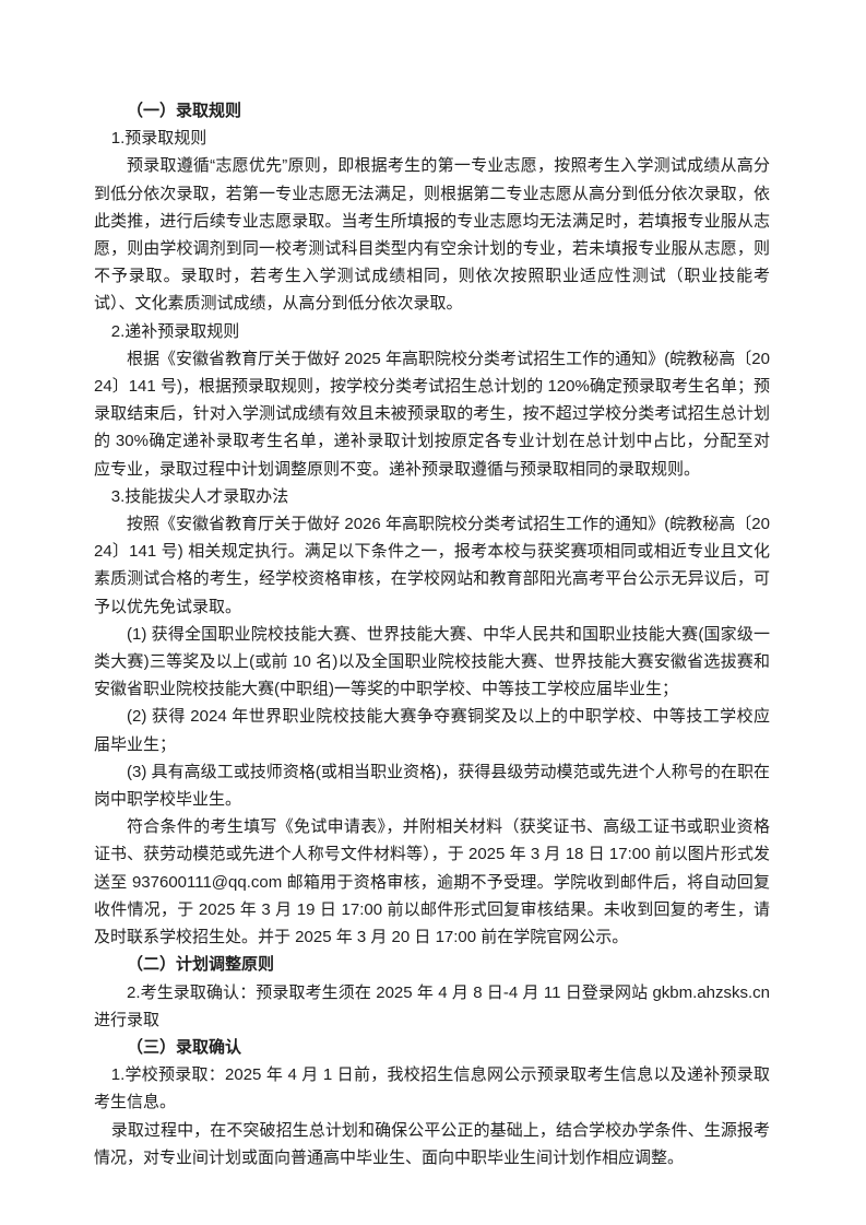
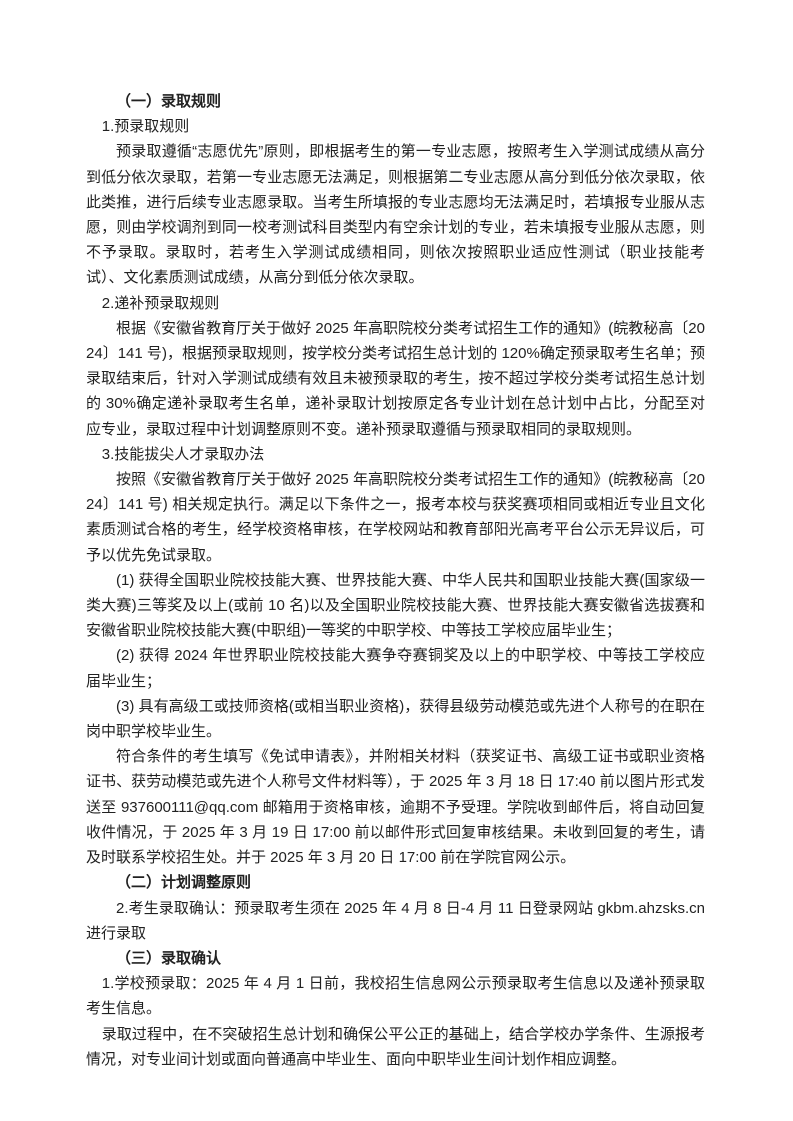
  （一）录取规则
  1.预录取规则
  预录取遵循“志愿优先”原则，即根据考生的第一专业志愿，按照考生入学测试成绩从高分到低分依次录取，若第一专业志愿无法满足，则根据第二专业志愿从高分到低分依次录取，依此类推，进行后续专业志愿录取。当考生所填报的专业志愿均无法满足时，若填报专业服从志愿，则由学校调剂到同一校考测试科目类型内有空余计划的专业，若未填报专业服从志愿，则不予录取。录取时，若考生入学测试成绩相同，则依次按照职业适应性测试（职业技能考试）、文化素质测试成绩，从高分到低分依次录取。
  2.递补预录取规则
  根据《安徽省教育厅关于做好 2025 年高职院校分类考试招生工作的通知》(皖教秘高〔2024〕141 号)，根据预录取规则，按学校分类考试招生总计划的 120%确定预录取考生名单；预录取结束后，针对入学测试成绩有效且未被预录取的考生，按不超过学校分类考试招生总计划的 30%确定递补录取考生名单，递补录取计划按原定各专业计划在总计划中占比，分配至对应专业，录取过程中计划调整原则不变。递补预录取遵循与预录取相同的录取规则。
  3.技能拔尖人才录取办法
- 按照《安徽省教育厅关于做好 2026 年高职院校分类考试招生工作的通知》(皖教秘高〔2024〕141 号) 相关规定执行。满足以下条件之一，报考本校与获奖赛项相同或相近专业且文化素质测试合格的考生，经学校资格审核，在学校网站和教育部阳光高考平台公示无异议后，可予以优先免试录取。
+ 按照《安徽省教育厅关于做好 2025 年高职院校分类考试招生工作的通知》(皖教秘高〔2024〕141 号) 相关规定执行。满足以下条件之一，报考本校与获奖赛项相同或相近专业且文化素质测试合格的考生，经学校资格审核，在学校网站和教育部阳光高考平台公示无异议后，可予以优先免试录取。
  (1) 获得全国职业院校技能大赛、世界技能大赛、中华人民共和国职业技能大赛(国家级一类大赛)三等奖及以上(或前 10 名)以及全国职业院校技能大赛、世界技能大赛安徽省选拔赛和安徽省职业院校技能大赛(中职组)一等奖的中职学校、中等技工学校应届毕业生；
  (2) 获得 2024 年世界职业院校技能大赛争夺赛铜奖及以上的中职学校、中等技工学校应届毕业生；
  (3) 具有高级工或技师资格(或相当职业资格)，获得县级劳动模范或先进个人称号的在职在岗中职学校毕业生。
- 符合条件的考生填写《免试申请表》，并附相关材料（获奖证书、高级工证书或职业资格证书、获劳动模范或先进个人称号文件材料等），于 2025 年 3 月 18 日 17:00 前以图片形式发送至 937600111@qq.com 邮箱用于资格审核，逾期不予受理。学院收到邮件后，将自动回复收件情况，于 2025 年 3 月 19 日 17:00 前以邮件形式回复审核结果。未收到回复的考生，请及时联系学校招生处。并于 2025 年 3 月 20 日 17:00 前在学院官网公示。
+ 符合条件的考生填写《免试申请表》，并附相关材料（获奖证书、高级工证书或职业资格证书、获劳动模范或先进个人称号文件材料等），于 2025 年 3 月 18 日 17:40 前以图片形式发送至 937600111@qq.com 邮箱用于资格审核，逾期不予受理。学院收到邮件后，将自动回复收件情况，于 2025 年 3 月 19 日 17:00 前以邮件形式回复审核结果。未收到回复的考生，请及时联系学校招生处。并于 2025 年 3 月 20 日 17:00 前在学院官网公示。
  （二）计划调整原则
  2.考生录取确认：预录取考生须在 2025 年 4 月 8 日-4 月 11 日登录网站 gkbm.ahzsks.cn 进行录取
  （三）录取确认
  1.学校预录取：2025 年 4 月 1 日前，我校招生信息网公示预录取考生信息以及递补预录取考生信息。
  录取过程中，在不突破招生总计划和确保公平公正的基础上，结合学校办学条件、生源报考情况，对专业间计划或面向普通高中毕业生、面向中职毕业生间计划作相应调整。
